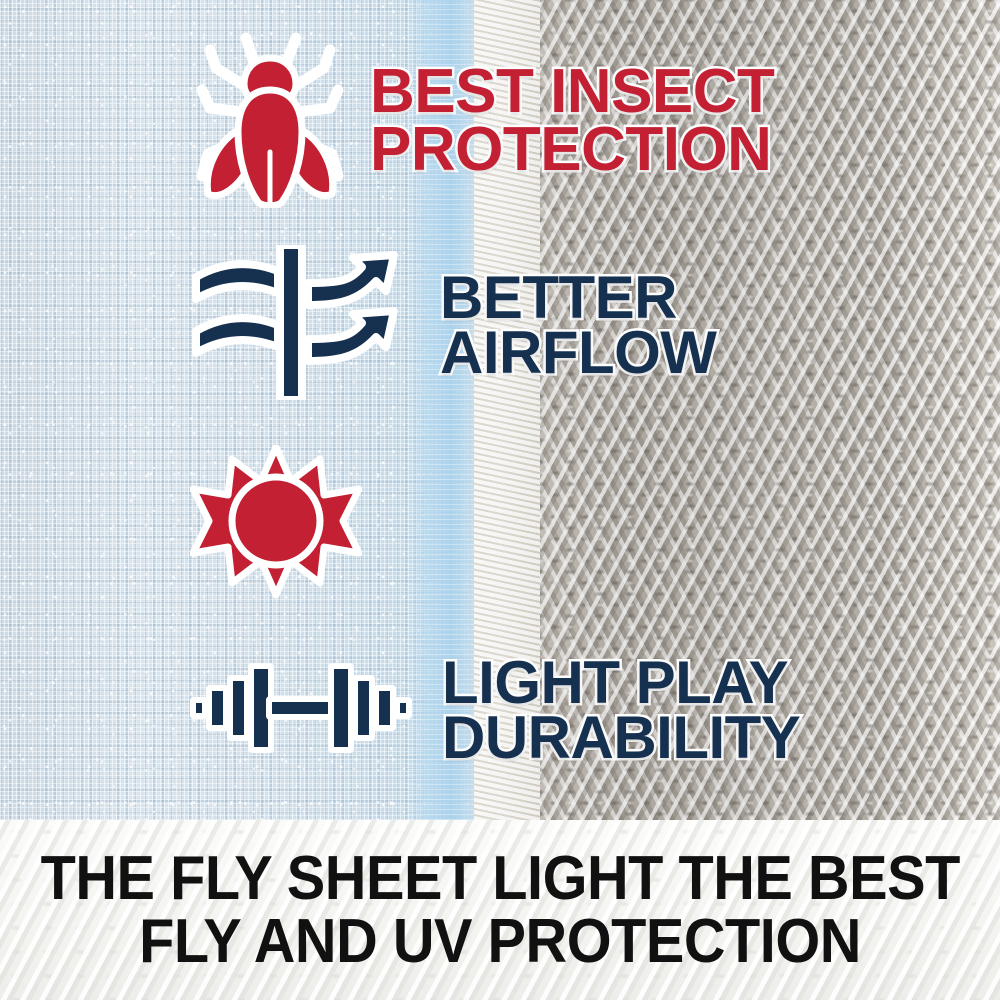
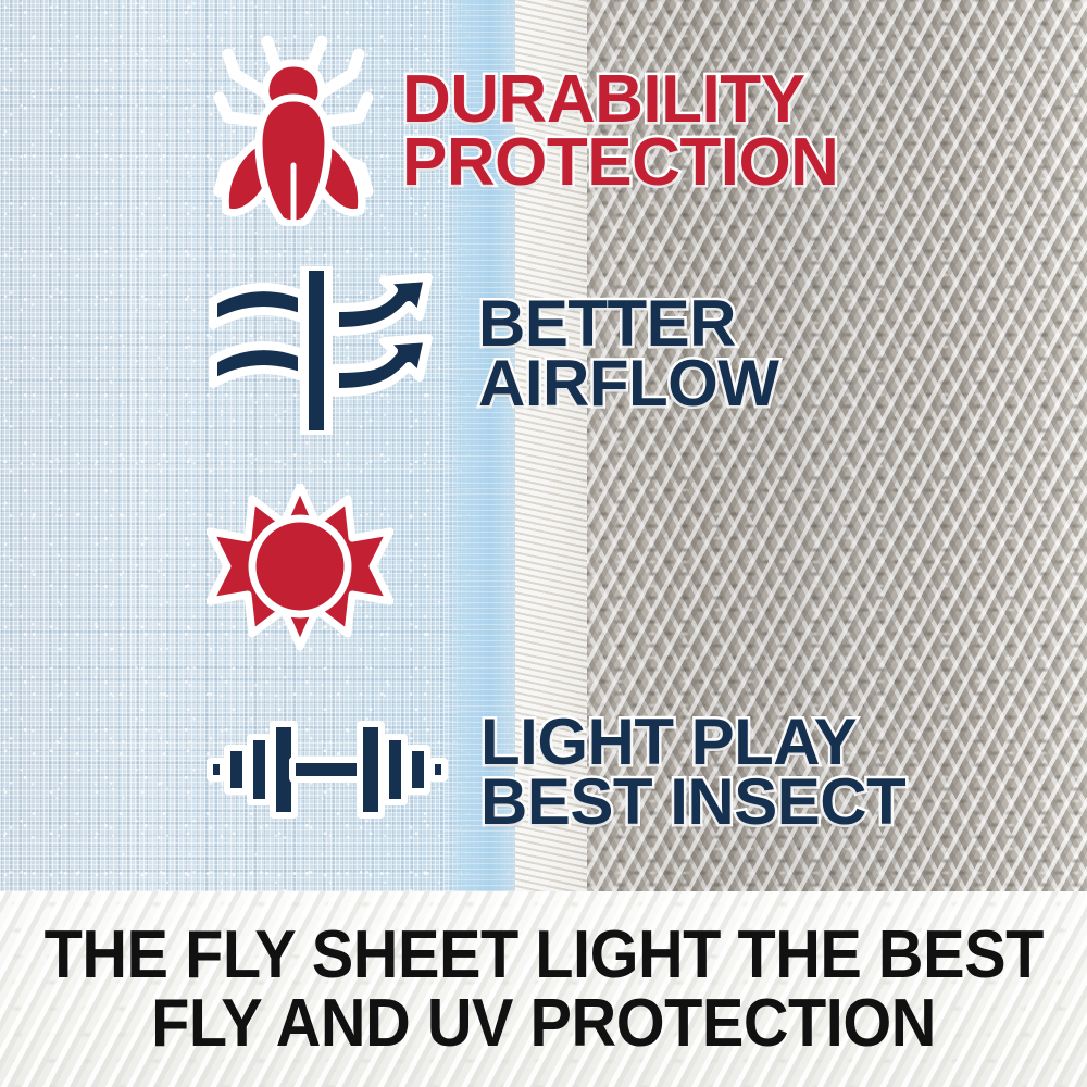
- BEST INSECT
+ DURABILITY
  PROTECTION
  BETTER
  AIRFLOW
  LIGHT PLAY
- DURABILITY
+ BEST INSECT
  THE FLY SHEET LIGHT THE BEST
  FLY AND UV PROTECTION
